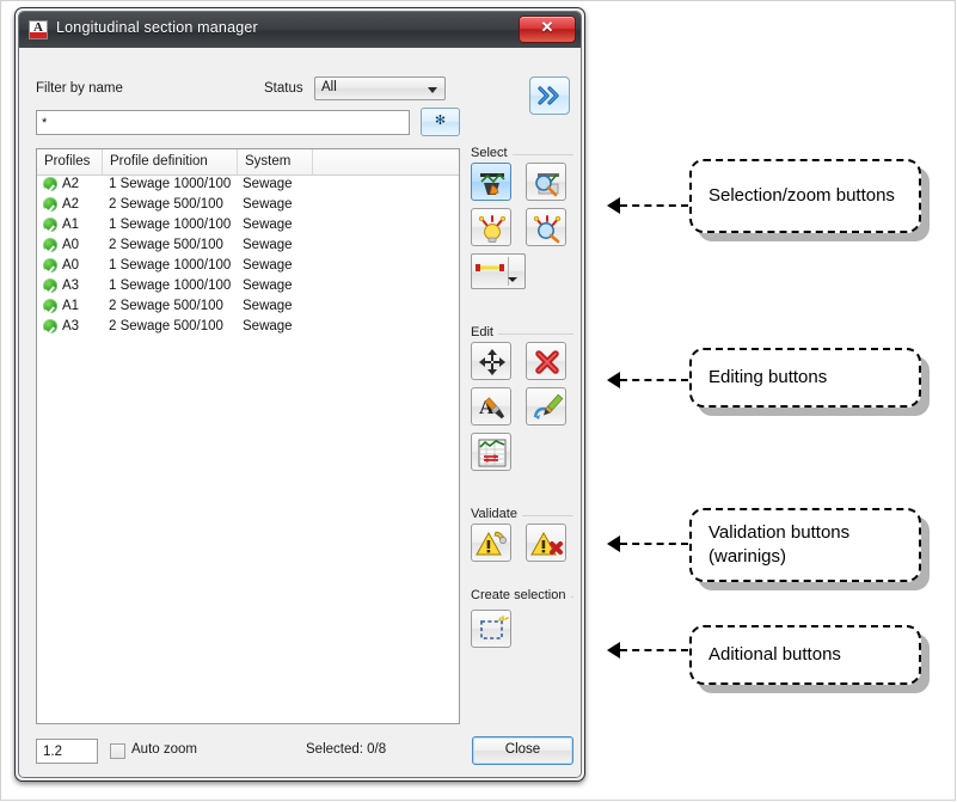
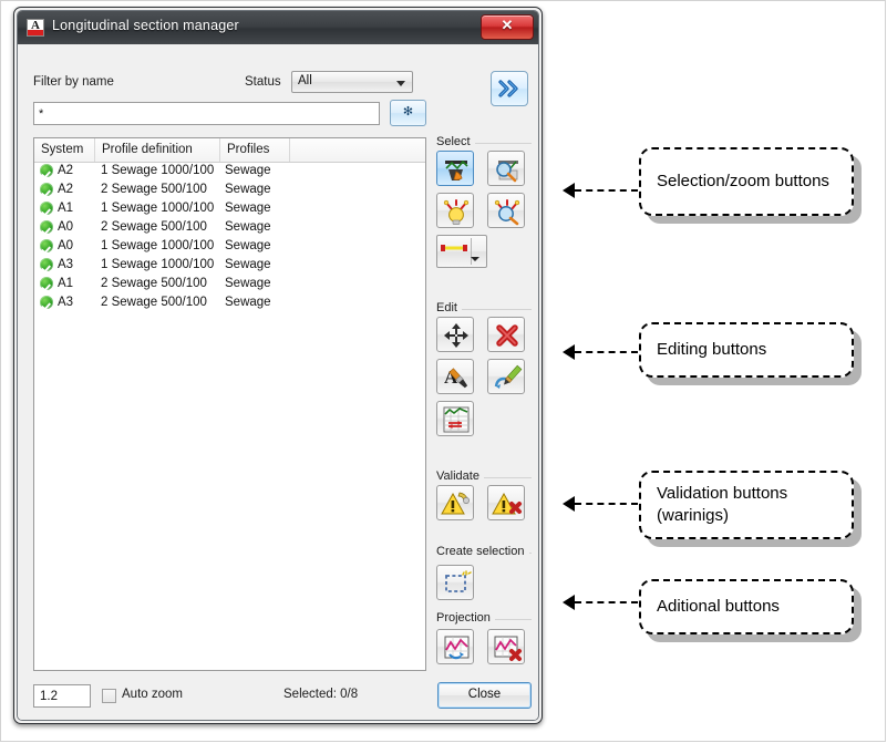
  A
  Longitudinal section manager
  ✕
  Filter by name
  Status
  All
  *
  ✻
- Profiles
+ System
  Profile definition
- System
+ Profiles
  A2
  1 Sewage 1000/100
  Sewage
  A2
  2 Sewage 500/100
  Sewage
  A1
  1 Sewage 1000/100
  Sewage
  A0
  2 Sewage 500/100
  Sewage
  A0
  1 Sewage 1000/100
  Sewage
  A3
  1 Sewage 1000/100
  Sewage
  A1
  2 Sewage 500/100
  Sewage
  A3
  2 Sewage 500/100
  Sewage
  Select
  Edit
  A
  Validate
  Create selection
+ Projection
  1.2
  Auto zoom
  Selected: 0/8
  Close
  Selection/zoom buttons
  Editing buttons
  Validation buttons (warinigs)
  Aditional buttons
